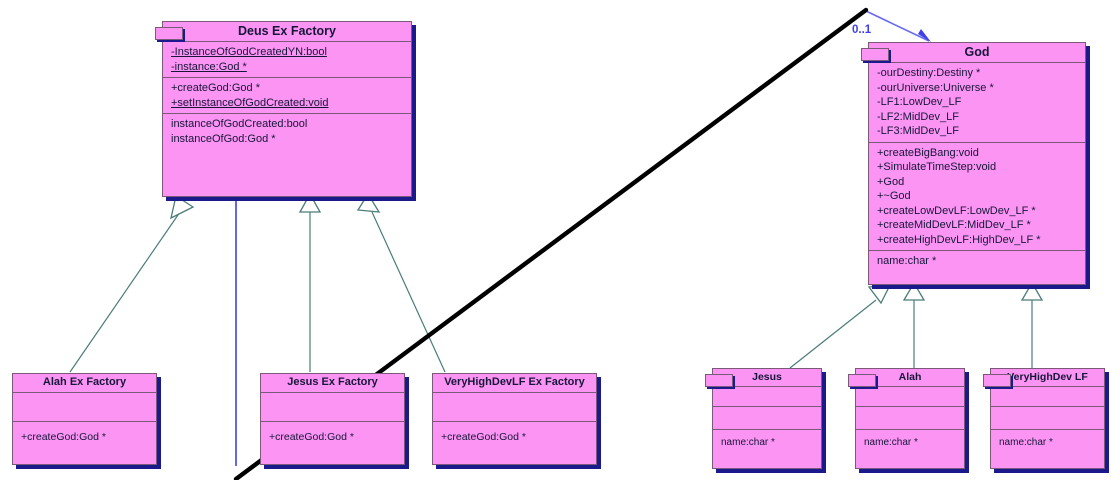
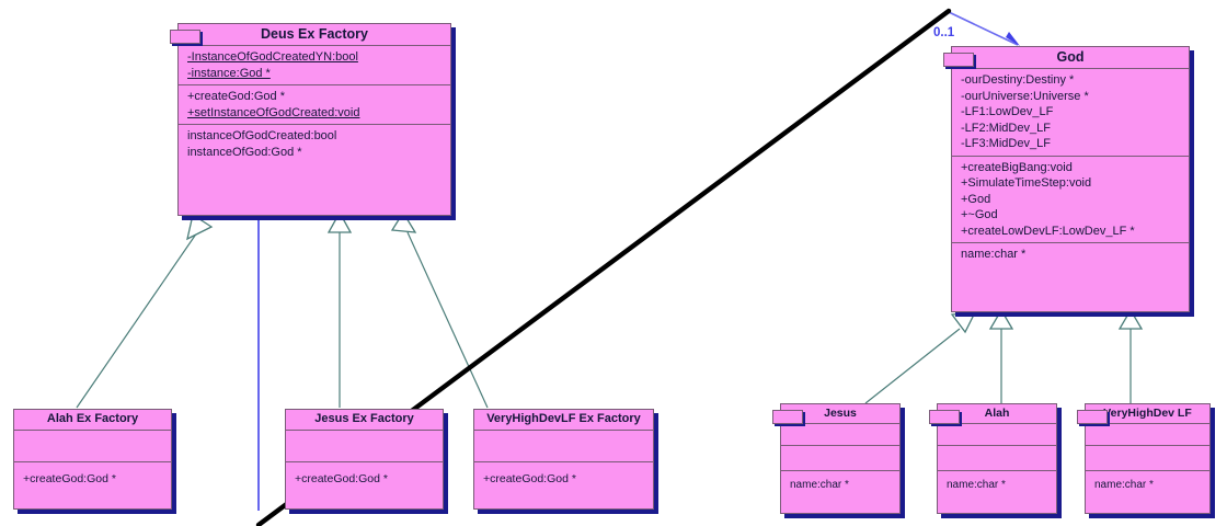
  0..1
  Deus Ex Factory
  -InstanceOfGodCreatedYN:bool
  -instance:God *
  +createGod:God *
  +setInstanceOfGodCreated:void
  instanceOfGodCreated:bool
  instanceOfGod:God *
  God
  -ourDestiny:Destiny *
  -ourUniverse:Universe *
  -LF1:LowDev_LF
  -LF2:MidDev_LF
  -LF3:MidDev_LF
  +createBigBang:void
  +SimulateTimeStep:void
  +God
  +~God
  +createLowDevLF:LowDev_LF *
- +createMidDevLF:MidDev_LF *
- +createHighDevLF:HighDev_LF *
  name:char *
  Alah Ex Factory
  +createGod:God *
  Jesus Ex Factory
  +createGod:God *
  VeryHighDevLF Ex Factory
  +createGod:God *
  Jesus
  name:char *
  Alah
  name:char *
  eryHighDev LF
  name:char *
